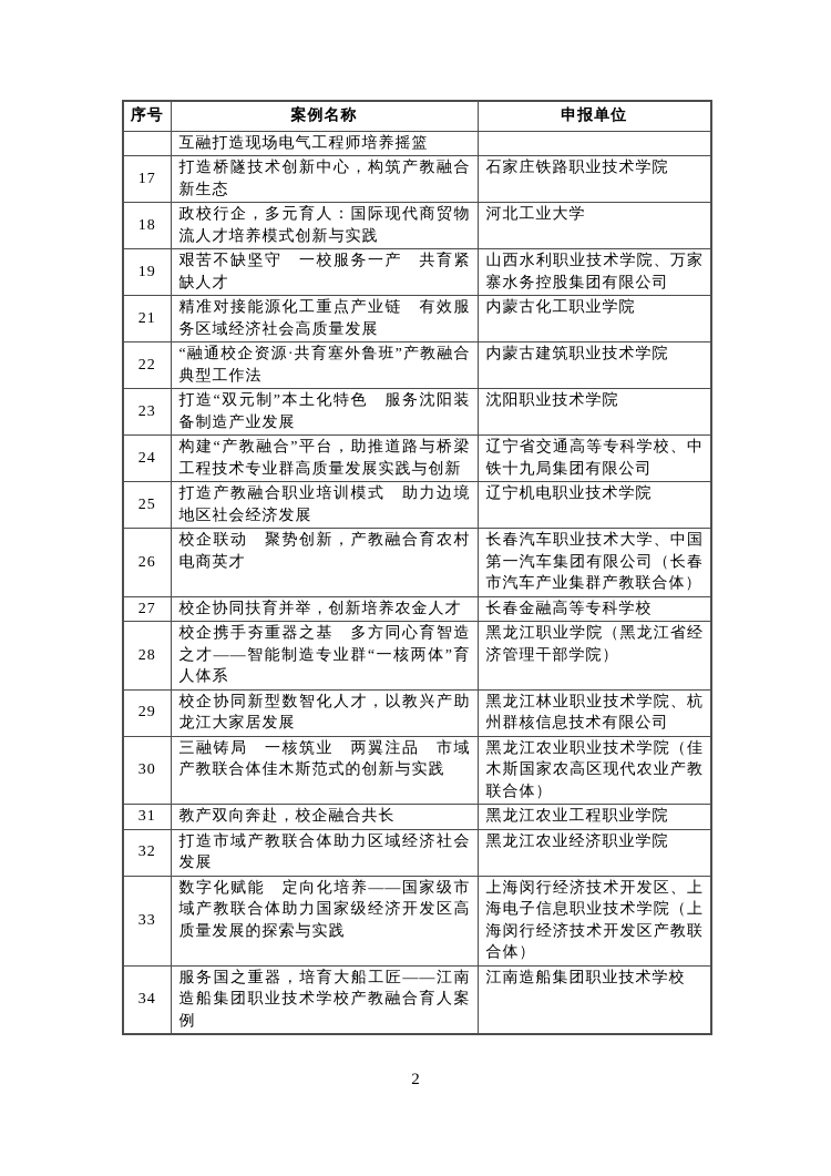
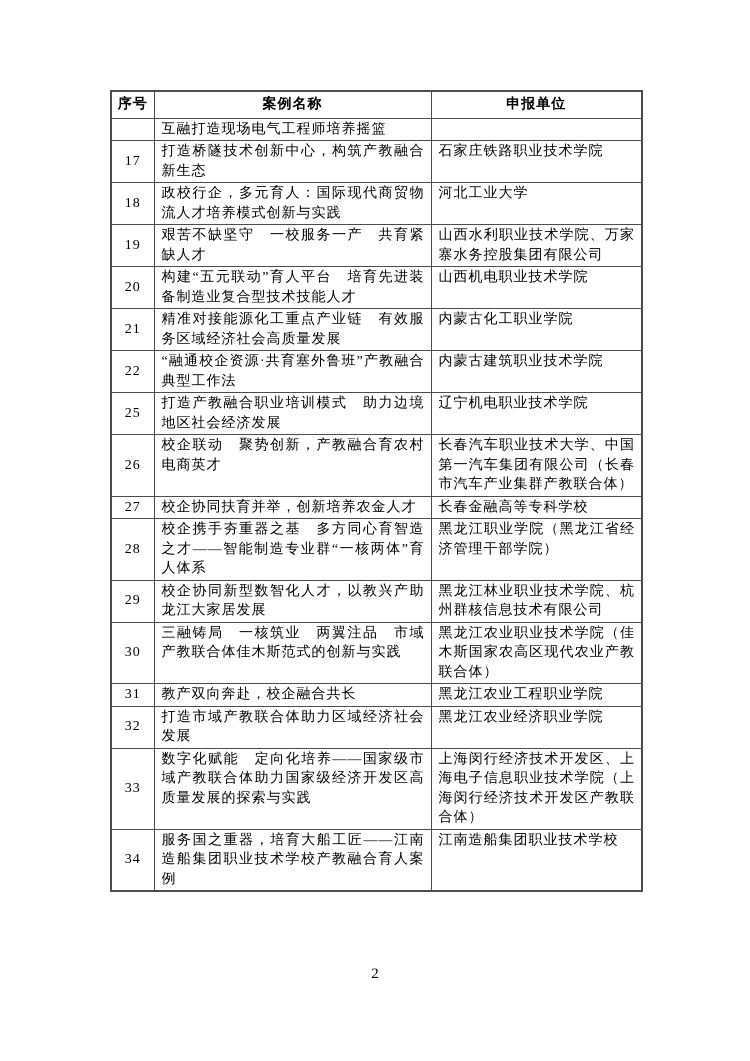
  序号	案例名称	申报单位
  	互融打造现场电气工程师培养摇篮
  17	打造桥隧技术创新中心，构筑产教融合新生态	石家庄铁路职业技术学院
  18	政校行企，多元育人：国际现代商贸物流人才培养模式创新与实践	河北工业大学
  19	艰苦不缺坚守 一校服务一产 共育紧缺人才	山西水利职业技术学院、万家寨水务控股集团有限公司
+ 20	构建“五元联动”育人平台 培育先进装备制造业复合型技术技能人才	山西机电职业技术学院
  21	精准对接能源化工重点产业链 有效服务区域经济社会高质量发展	内蒙古化工职业学院
  22	“融通校企资源·共育塞外鲁班”产教融合典型工作法	内蒙古建筑职业技术学院
- 23	打造“双元制”本土化特色 服务沈阳装备制造产业发展	沈阳职业技术学院
- 24	构建“产教融合”平台，助推道路与桥梁工程技术专业群高质量发展实践与创新	辽宁省交通高等专科学校、中铁十九局集团有限公司
  25	打造产教融合职业培训模式 助力边境地区社会经济发展	辽宁机电职业技术学院
  26	校企联动 聚势创新，产教融合育农村电商英才	长春汽车职业技术大学、中国第一汽车集团有限公司（长春市汽车产业集群产教联合体）
  27	校企协同扶育并举，创新培养农金人才	长春金融高等专科学校
  28	校企携手夯重器之基 多方同心育智造之才——智能制造专业群“一核两体”育人体系	黑龙江职业学院（黑龙江省经济管理干部学院）
  29	校企协同新型数智化人才，以教兴产助龙江大家居发展	黑龙江林业职业技术学院、杭州群核信息技术有限公司
  30	三融铸局 一核筑业 两翼注品 市域产教联合体佳木斯范式的创新与实践	黑龙江农业职业技术学院（佳木斯国家农高区现代农业产教联合体）
  31	教产双向奔赴，校企融合共长	黑龙江农业工程职业学院
  32	打造市域产教联合体助力区域经济社会发展	黑龙江农业经济职业学院
  33	数字化赋能 定向化培养——国家级市域产教联合体助力国家级经济开发区高质量发展的探索与实践	上海闵行经济技术开发区、上海电子信息职业技术学院（上海闵行经济技术开发区产教联合体）
  34	服务国之重器，培育大船工匠——江南造船集团职业技术学校产教融合育人案例	江南造船集团职业技术学校
  2
